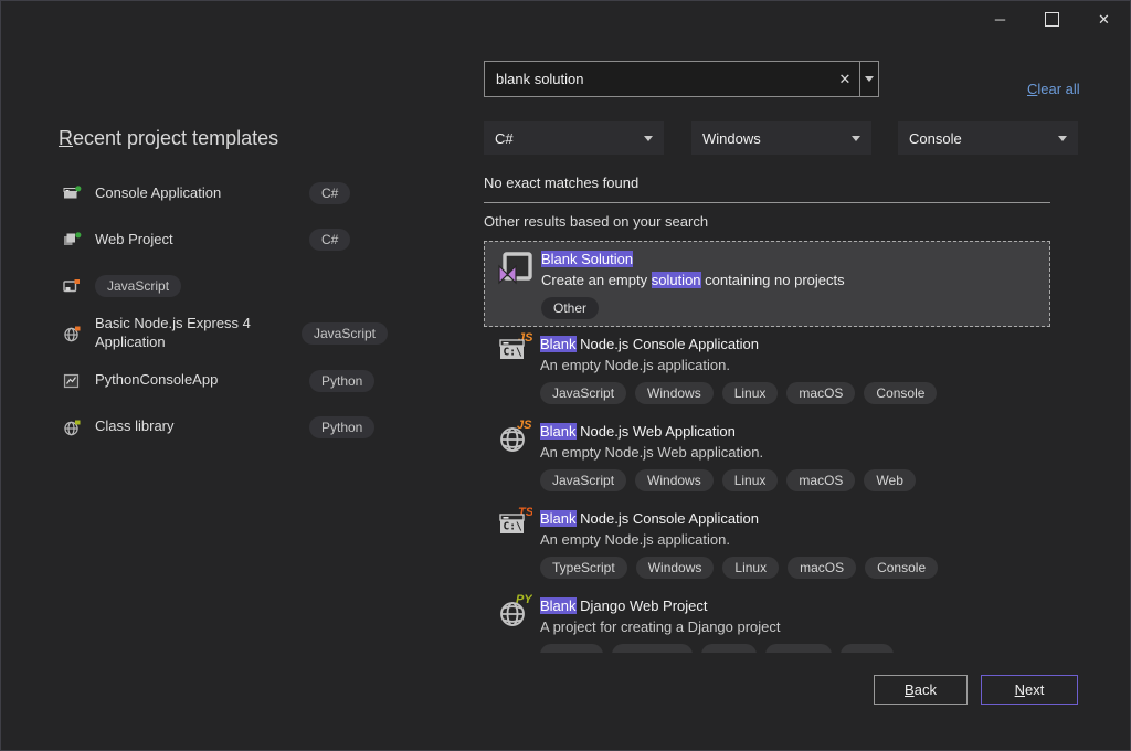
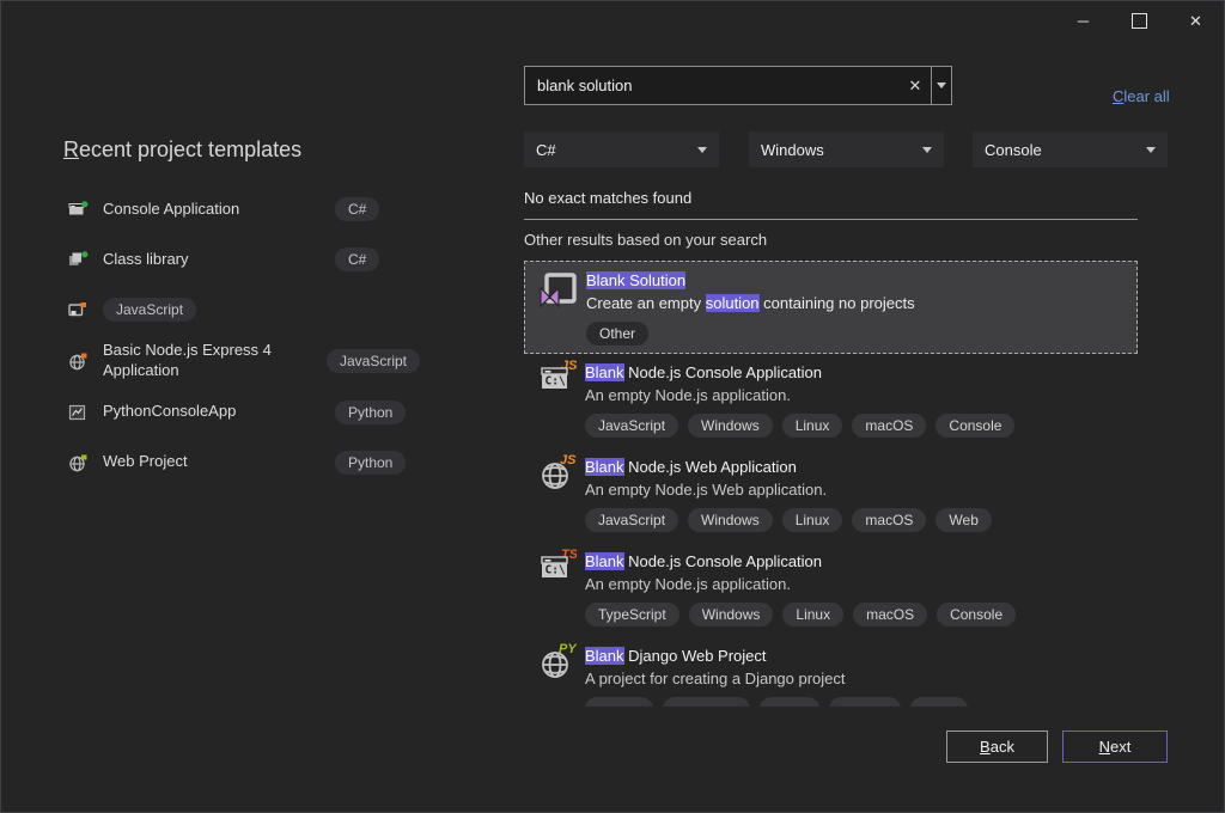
  ─
  ✕
  Recent project templates
  Console Application
  C#
- Web Project
+ Class library
  C#
  JavaScript
  Basic Node.js Express 4 Application
  JavaScript
  PythonConsoleApp
  Python
- Class library
+ Web Project
  Python
  blank solution
  ✕
  Clear all
  C#
  Windows
  Console
  No exact matches found
  Other results based on your search
  Blank Solution
  Create an empty solution containing no projects
  Other
  JS
  C:\
  Blank Node.js Console Application
  An empty Node.js application.
  JavaScript
  Windows
  Linux
  macOS
  Console
  JS
  Blank Node.js Web Application
  An empty Node.js Web application.
  JavaScript
  Windows
  Linux
  macOS
  Web
  TS
  C:\
  Blank Node.js Console Application
  An empty Node.js application.
  TypeScript
  Windows
  Linux
  macOS
  Console
  PY
  Blank Django Web Project
  A project for creating a Django project
  B
  ack
  N
  ext
